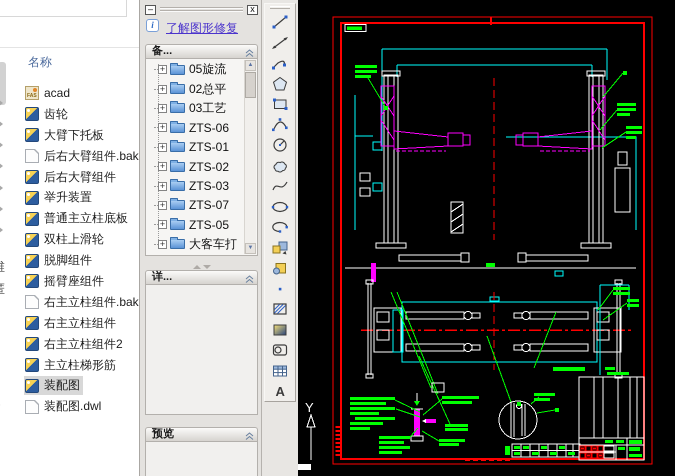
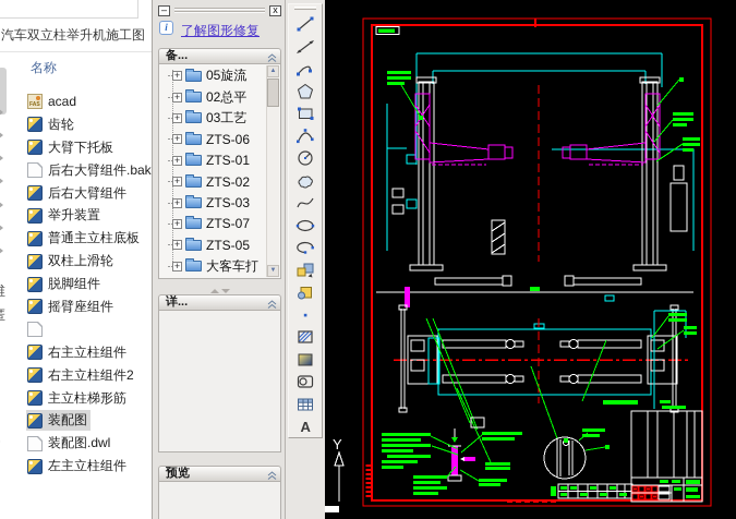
+ 汽车双立柱举升机施工图
  名称
  acad
  齿轮
  大臂下托板
  后右大臂组件.bak
  后右大臂组件
  举升装置
  普通主立柱底板
  双柱上滑轮
  脱脚组件
  摇臂座组件
- 右主立柱组件.bak
  右主立柱组件
  右主立柱组件2
  主立柱梯形筋
  装配图
  装配图.dwl
+ 左主立柱组件
  –
  x
  i
  了解图形修复
  备...
  +
  05旋流
  +
  02总平
  +
  03工艺
  +
  ZTS-06
  +
  ZTS-01
  +
  ZTS-02
  +
  ZTS-03
  +
  ZTS-07
  +
  ZTS-05
  +
  大客车打
  详...
  预览
  A
  Y
